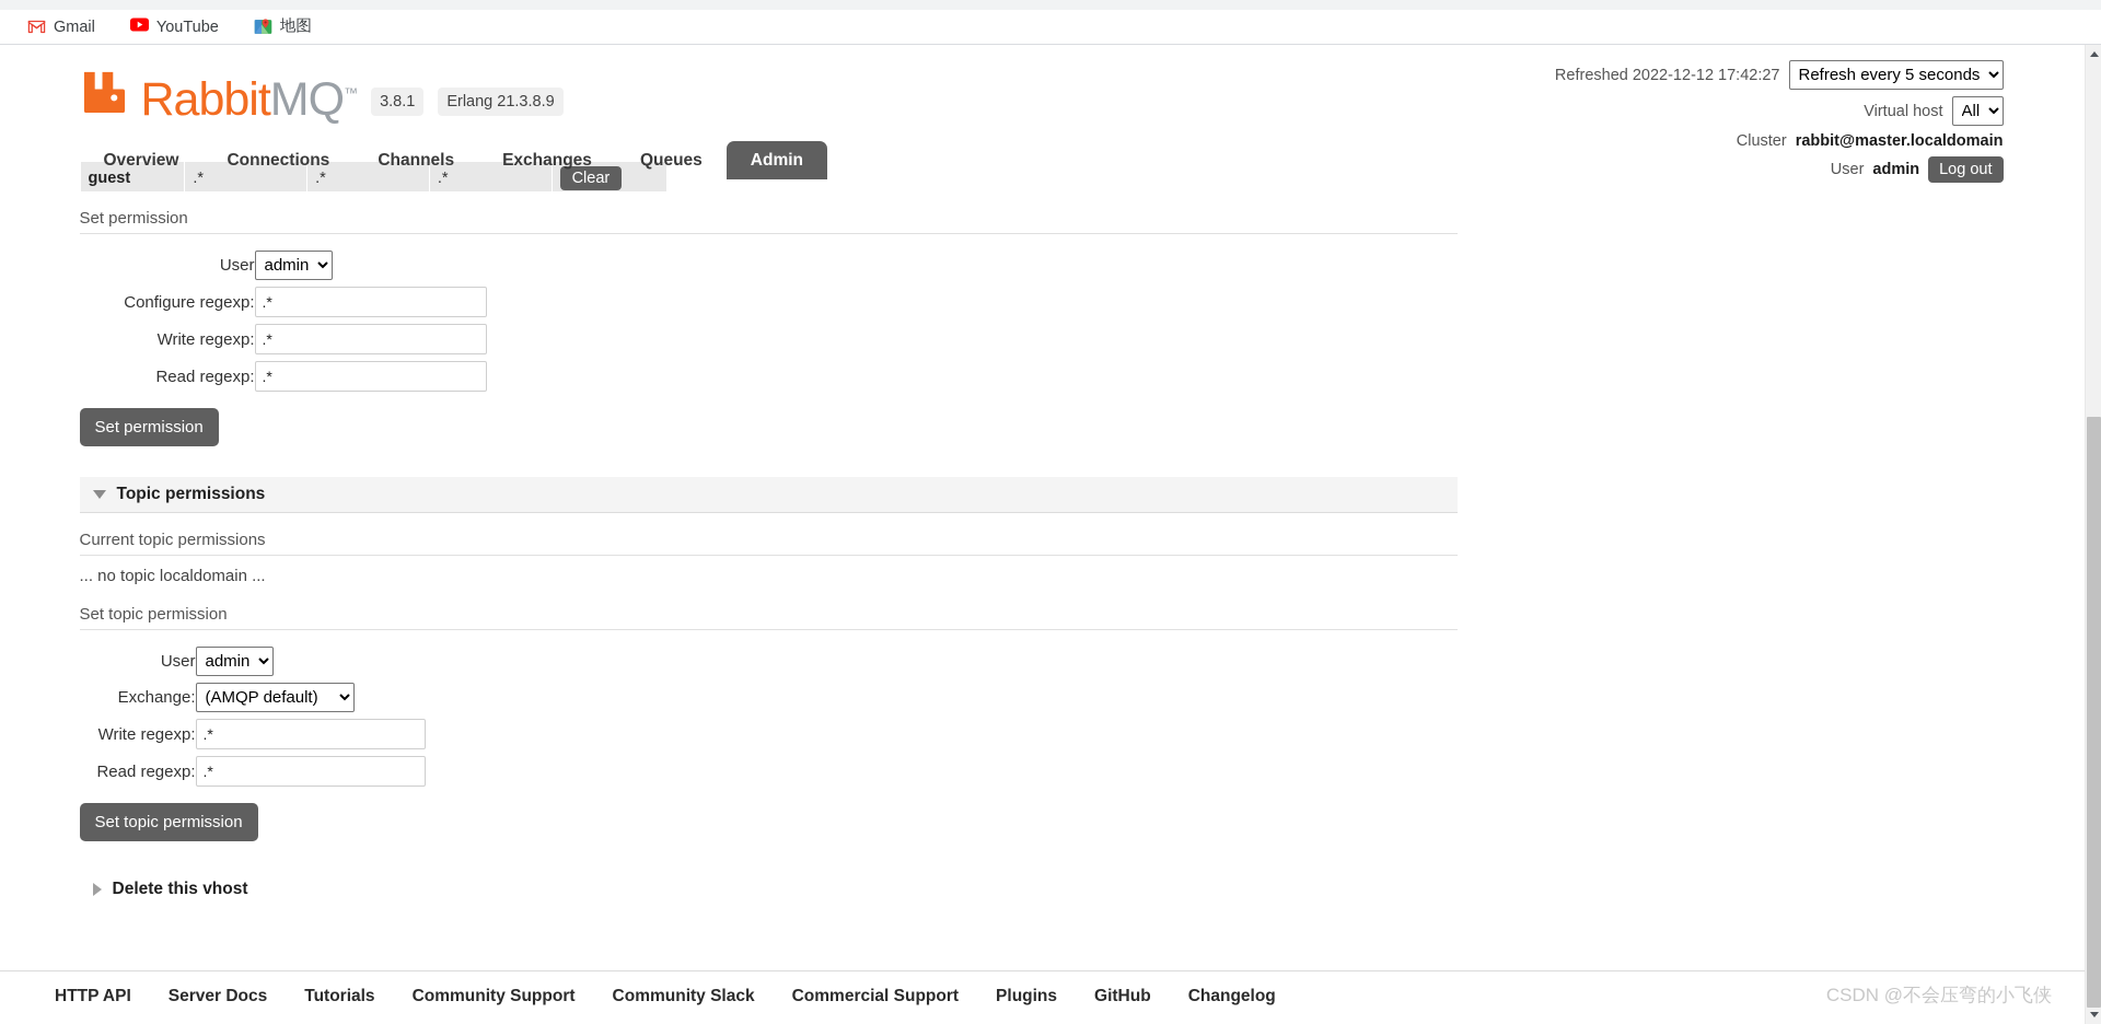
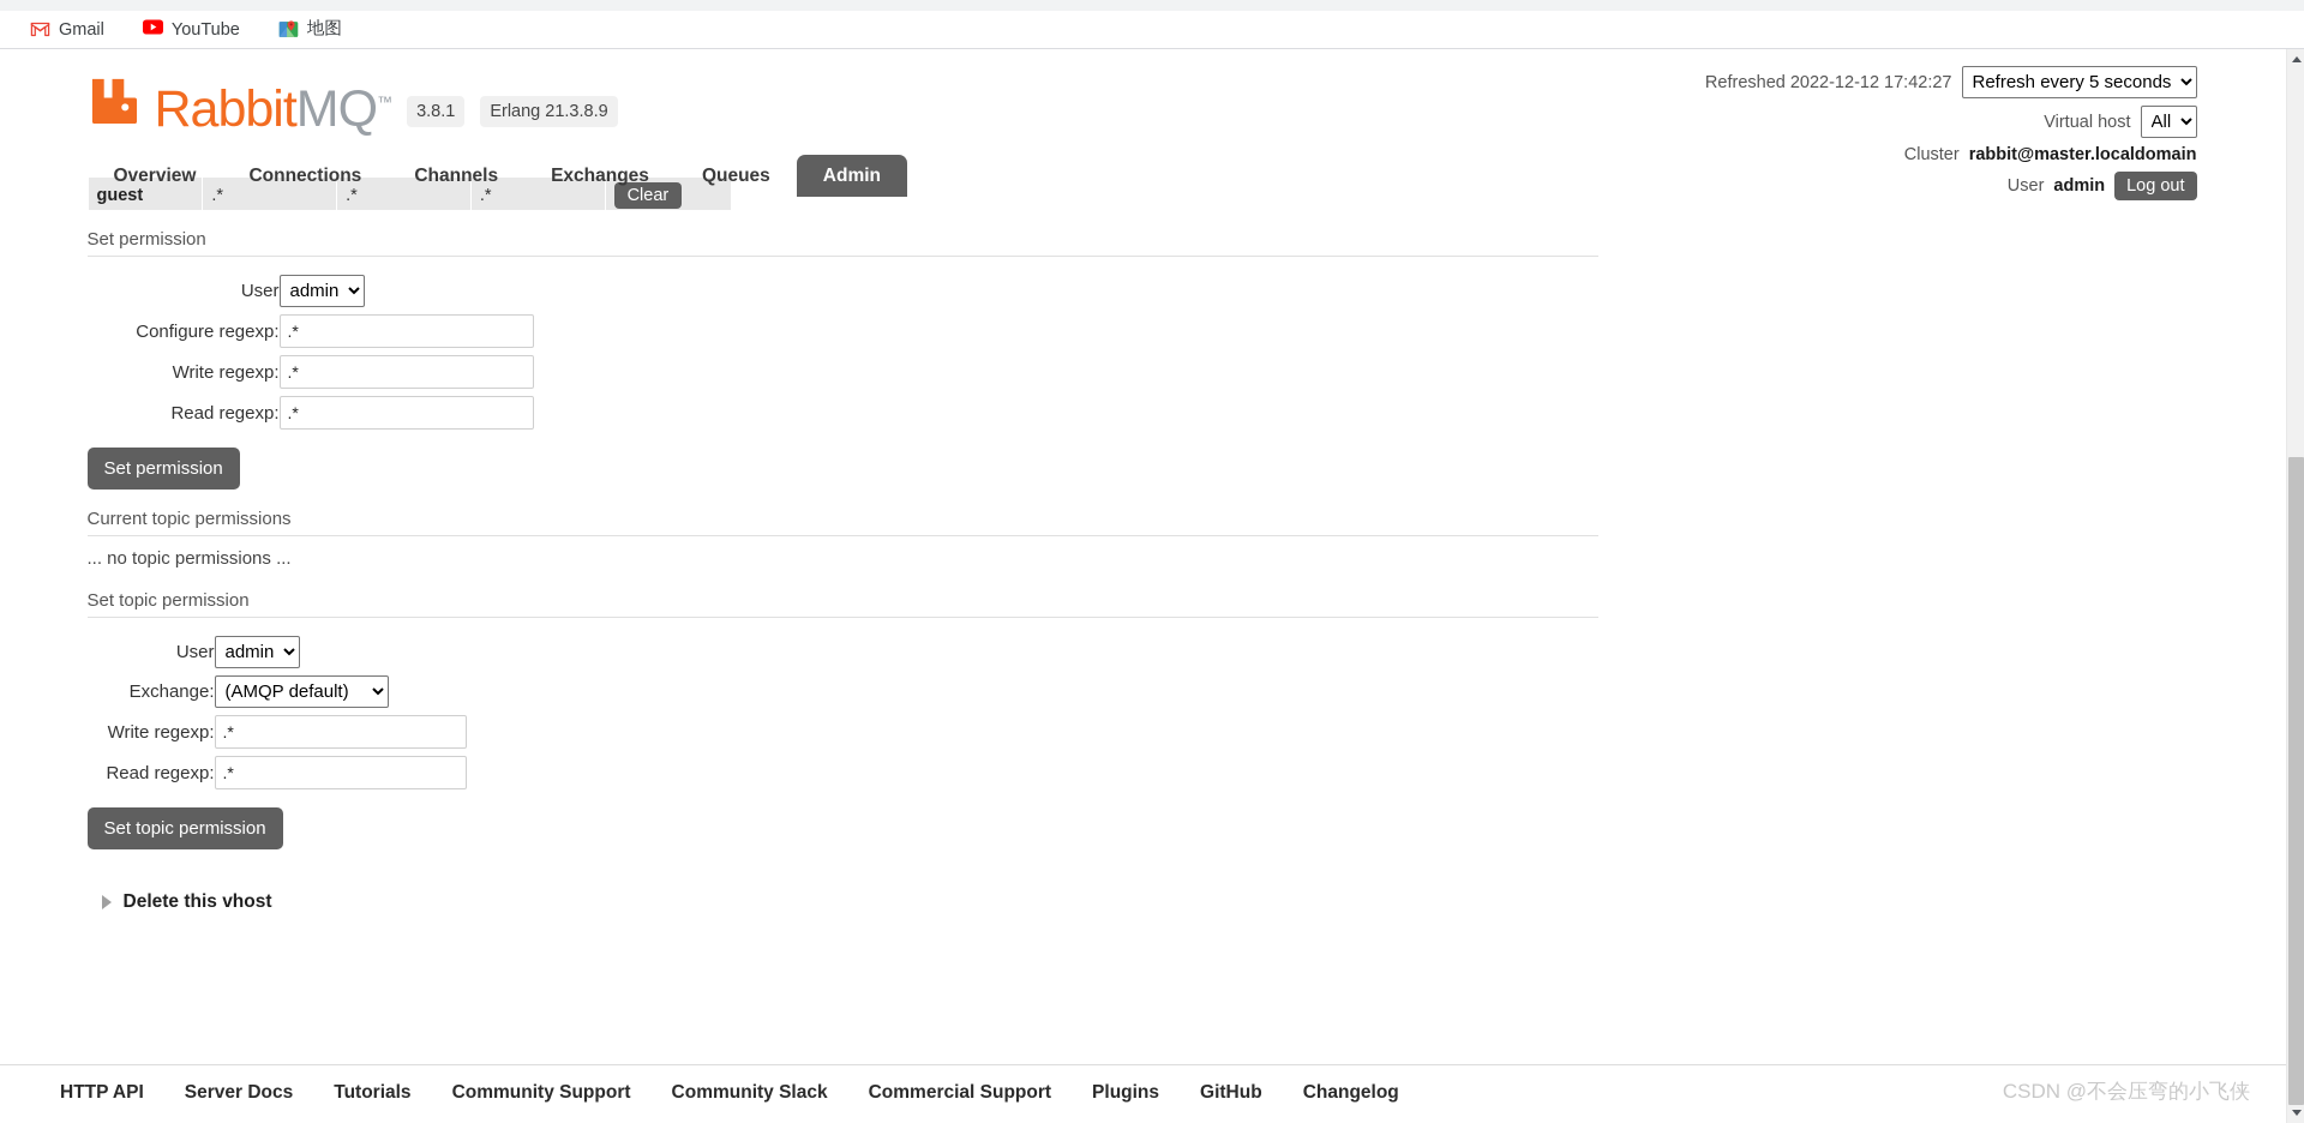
  Gmail
  YouTube
  地图
  RabbitMQ™
  3.8.1
  Erlang 21.3.8.9
  Refreshed 2022-12-12 17:42:27
  Refresh every 5 seconds
  Virtual host
  All
  Cluster
  rabbit@master.localdomain
  User
  admin
  Log out
  Overview
  Connections
  Channels
  Exchanges
  Queues
  Admin
  guest	.*	.*	.*	Clear
  Set permission
  User	admin
  Configure regexp:	.*
  Write regexp:	.*
  Read regexp:	.*
  Set permission
- Topic permissions
  Current topic permissions
- ... no topic localdomain ...
+ ... no topic permissions ...
  Set topic permission
  User	admin
  Exchange:	(AMQP default)
  Write regexp:	.*
  Read regexp:	.*
  Set topic permission
  Delete this vhost
  HTTP API
  Server Docs
  Tutorials
  Community Support
  Community Slack
  Commercial Support
  Plugins
  GitHub
  Changelog
  CSDN @不会压弯的小飞侠
